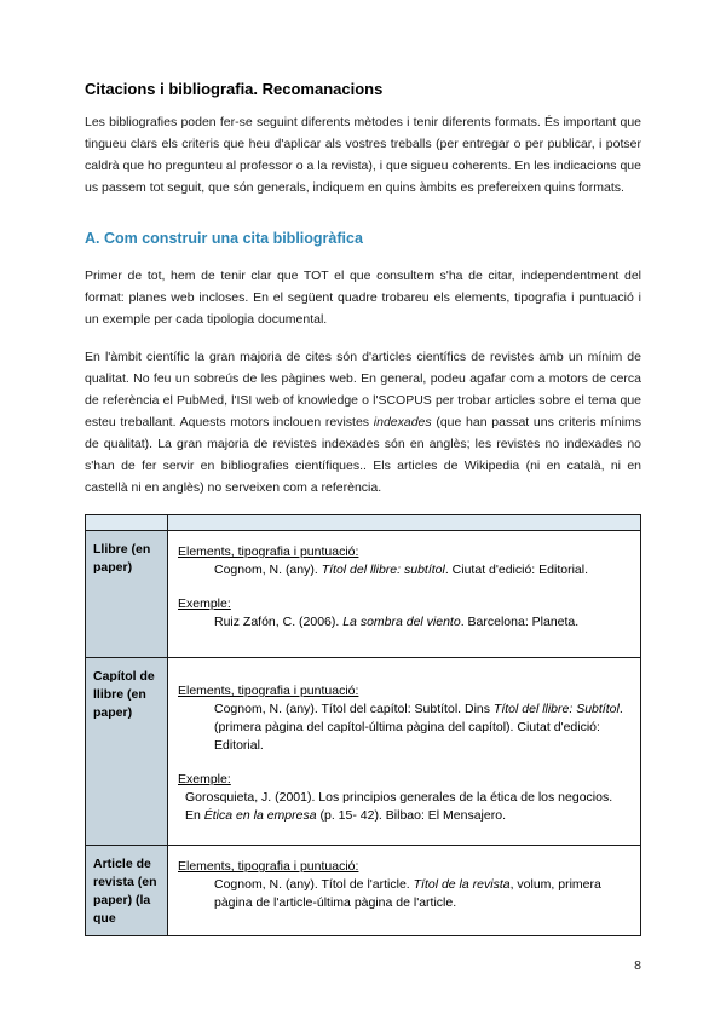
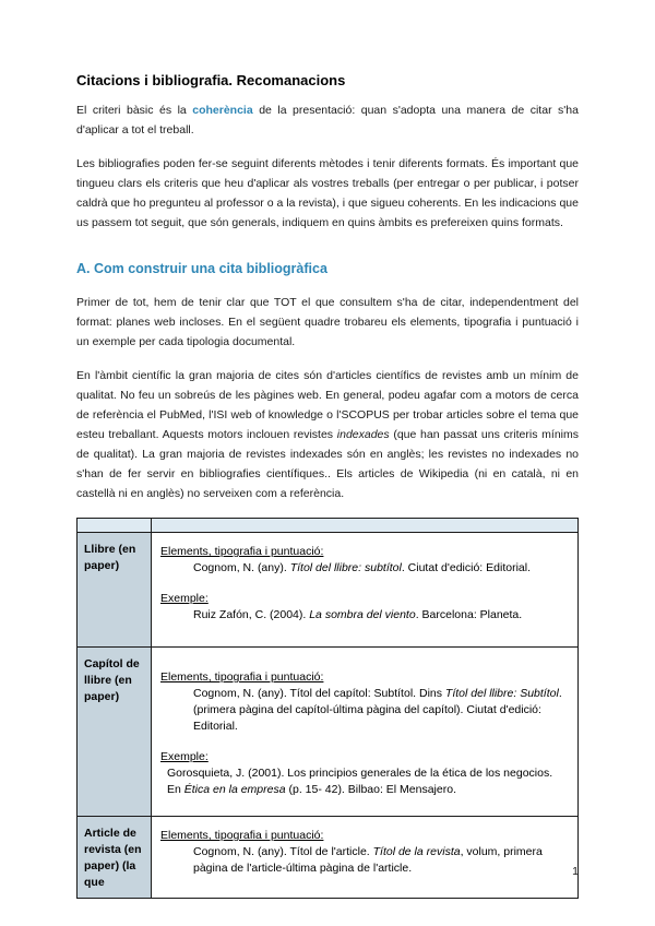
  Citacions i bibliografia. Recomanacions
+ El criteri bàsic és la coherència de la presentació: quan s'adopta una manera de citar s'ha d'aplicar a tot el treball.
  Les bibliografies poden fer-se seguint diferents mètodes i tenir diferents formats. És important que tingueu clars els criteris que heu d'aplicar als vostres treballs (per entregar o per publicar, i potser caldrà que ho pregunteu al professor o a la revista), i que sigueu coherents. En les indicacions que us passem tot seguit, que són generals, indiquem en quins àmbits es prefereixen quins formats.
  A. Com construir una cita bibliogràfica
  Primer de tot, hem de tenir clar que TOT el que consultem s'ha de citar, independentment del format: planes web incloses. En el següent quadre trobareu els elements, tipografia i puntuació i un exemple per cada tipologia documental.
  En l'àmbit científic la gran majoria de cites són d'articles científics de revistes amb un mínim de qualitat. No feu un sobreús de les pàgines web. En general, podeu agafar com a motors de cerca de referència el PubMed, l'ISI web of knowledge o l'SCOPUS per trobar articles sobre el tema que esteu treballant. Aquests motors inclouen revistes indexades (que han passat uns criteris mínims de qualitat). La gran majoria de revistes indexades són en anglès; les revistes no indexades no s'han de fer servir en bibliografies científiques.. Els articles de Wikipedia (ni en català, ni en castellà ni en anglès) no serveixen com a referència.
- Llibre (en paper)	Elements, tipografia i puntuació: Cognom, N. (any). Títol del llibre: subtítol. Ciutat d'edició: Editorial. Exemple: Ruiz Zafón, C. (2006). La sombra del viento. Barcelona: Planeta.
+ Llibre (en paper)	Elements, tipografia i puntuació: Cognom, N. (any). Títol del llibre: subtítol. Ciutat d'edició: Editorial. Exemple: Ruiz Zafón, C. (2004). La sombra del viento. Barcelona: Planeta.
  Capítol de llibre (en paper)	Elements, tipografia i puntuació: Cognom, N. (any). Títol del capítol: Subtítol. Dins Títol del llibre: Subtítol. (primera pàgina del capítol-última pàgina del capítol). Ciutat d'edició: Editorial. Exemple: Gorosquieta, J. (2001). Los principios generales de la ética de los negocios. En Ética en la empresa (p. 15- 42). Bilbao: El Mensajero.
  Article de revista (en paper) (la que	Elements, tipografia i puntuació: Cognom, N. (any). Títol de l'article. Títol de la revista, volum, primera pàgina de l'article-última pàgina de l'article.
- 8
+ 1
